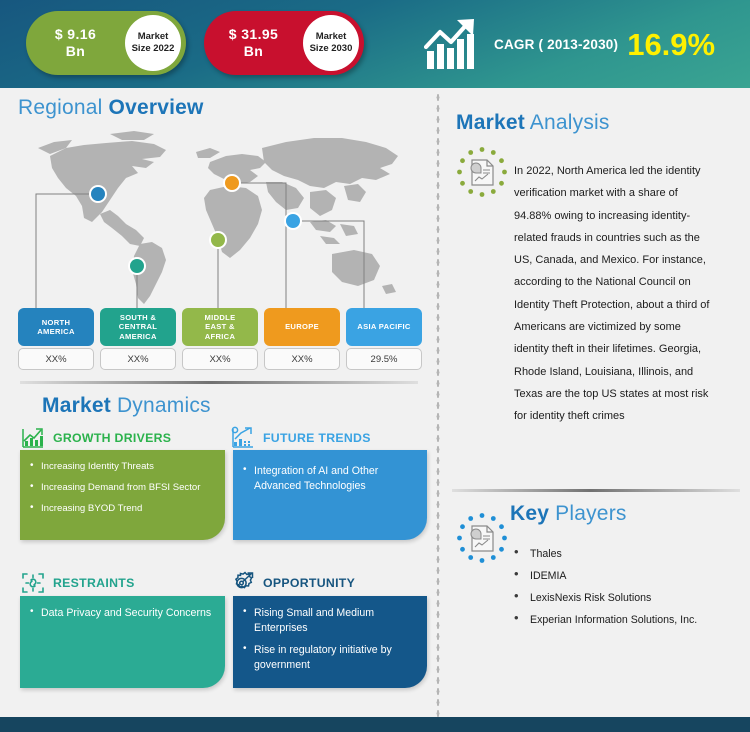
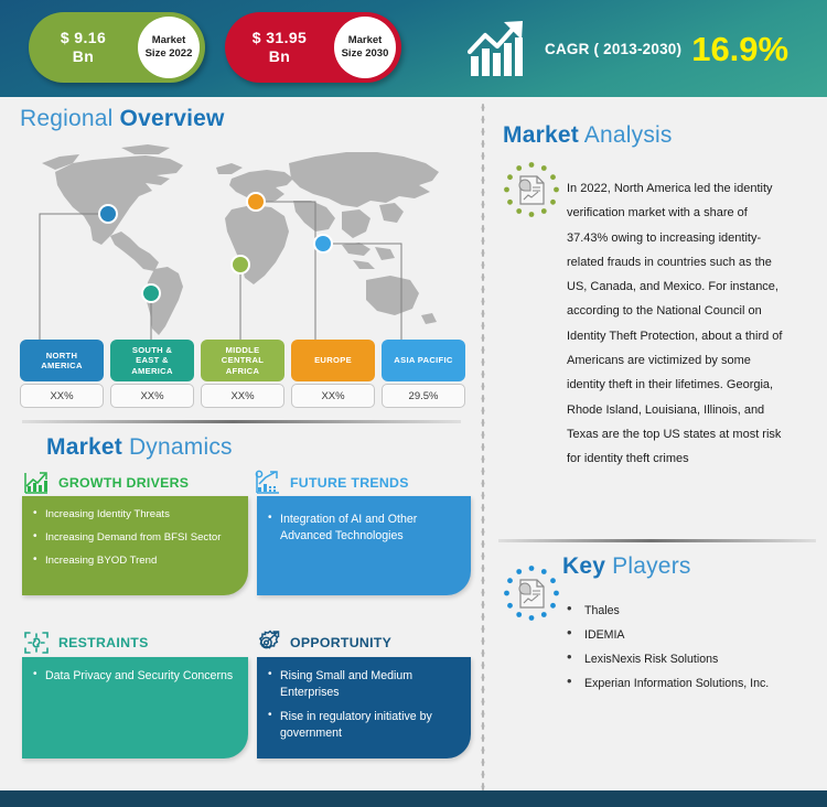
  $ 9.16
  Bn
  Market
  Size 2022
  $ 31.95
  Bn
  Market
  Size 2030
  CAGR ( 2013-2030)
  16.9%
  Regional Overview
  NORTH
  AMERICA
  XX%
  SOUTH &
- CENTRAL
+ EAST &
  AMERICA
  XX%
  MIDDLE
- EAST &
+ CENTRAL
  AFRICA
  XX%
  EUROPE
  XX%
  ASIA PACIFIC
  29.5%
  Market Dynamics
  GROWTH DRIVERS
  Increasing Identity Threats
  Increasing Demand from BFSI Sector
  Increasing BYOD Trend
  FUTURE TRENDS
  Integration of AI and Other Advanced Technologies
  RESTRAINTS
  Data Privacy and Security Concerns
  OPPORTUNITY
  Rising Small and Medium Enterprises
  Rise in regulatory initiative by government
  Market Analysis
- In 2022, North America led the identity verification market with a share of 94.88% owing to increasing identity-related frauds in countries such as the US, Canada, and Mexico. For instance, according to the National Council on Identity Theft Protection, about a third of Americans are victimized by some identity theft in their lifetimes. Georgia, Rhode Island, Louisiana, Illinois, and Texas are the top US states at most risk for identity theft crimes
+ In 2022, North America led the identity verification market with a share of 37.43% owing to increasing identity-related frauds in countries such as the US, Canada, and Mexico. For instance, according to the National Council on Identity Theft Protection, about a third of Americans are victimized by some identity theft in their lifetimes. Georgia, Rhode Island, Louisiana, Illinois, and Texas are the top US states at most risk for identity theft crimes
  Key Players
  Thales
  IDEMIA
  LexisNexis Risk Solutions
  Experian Information Solutions, Inc.
